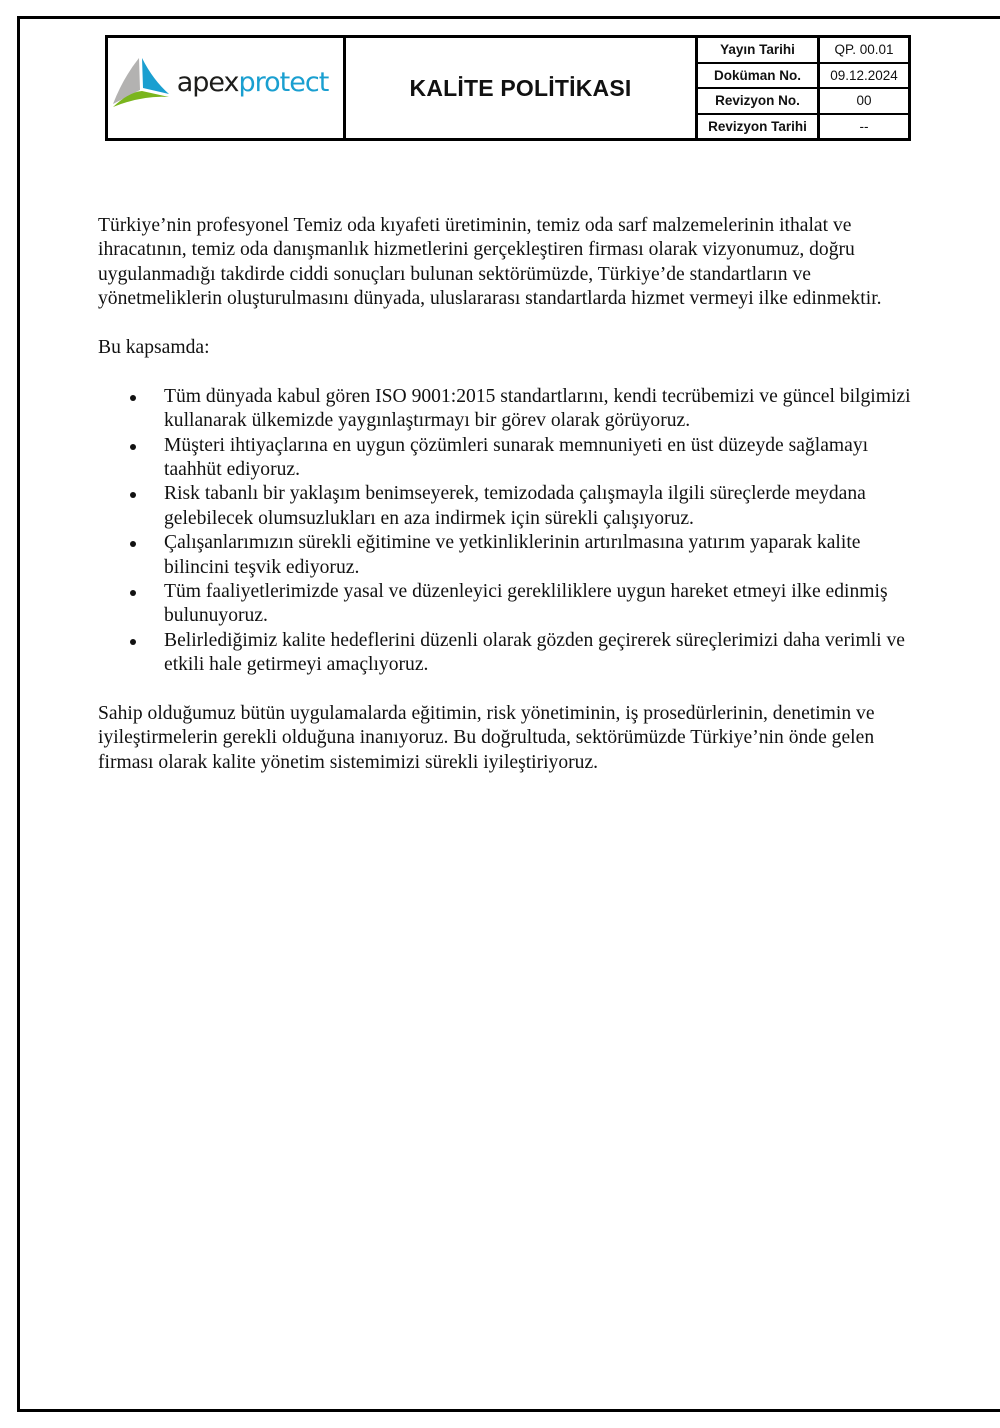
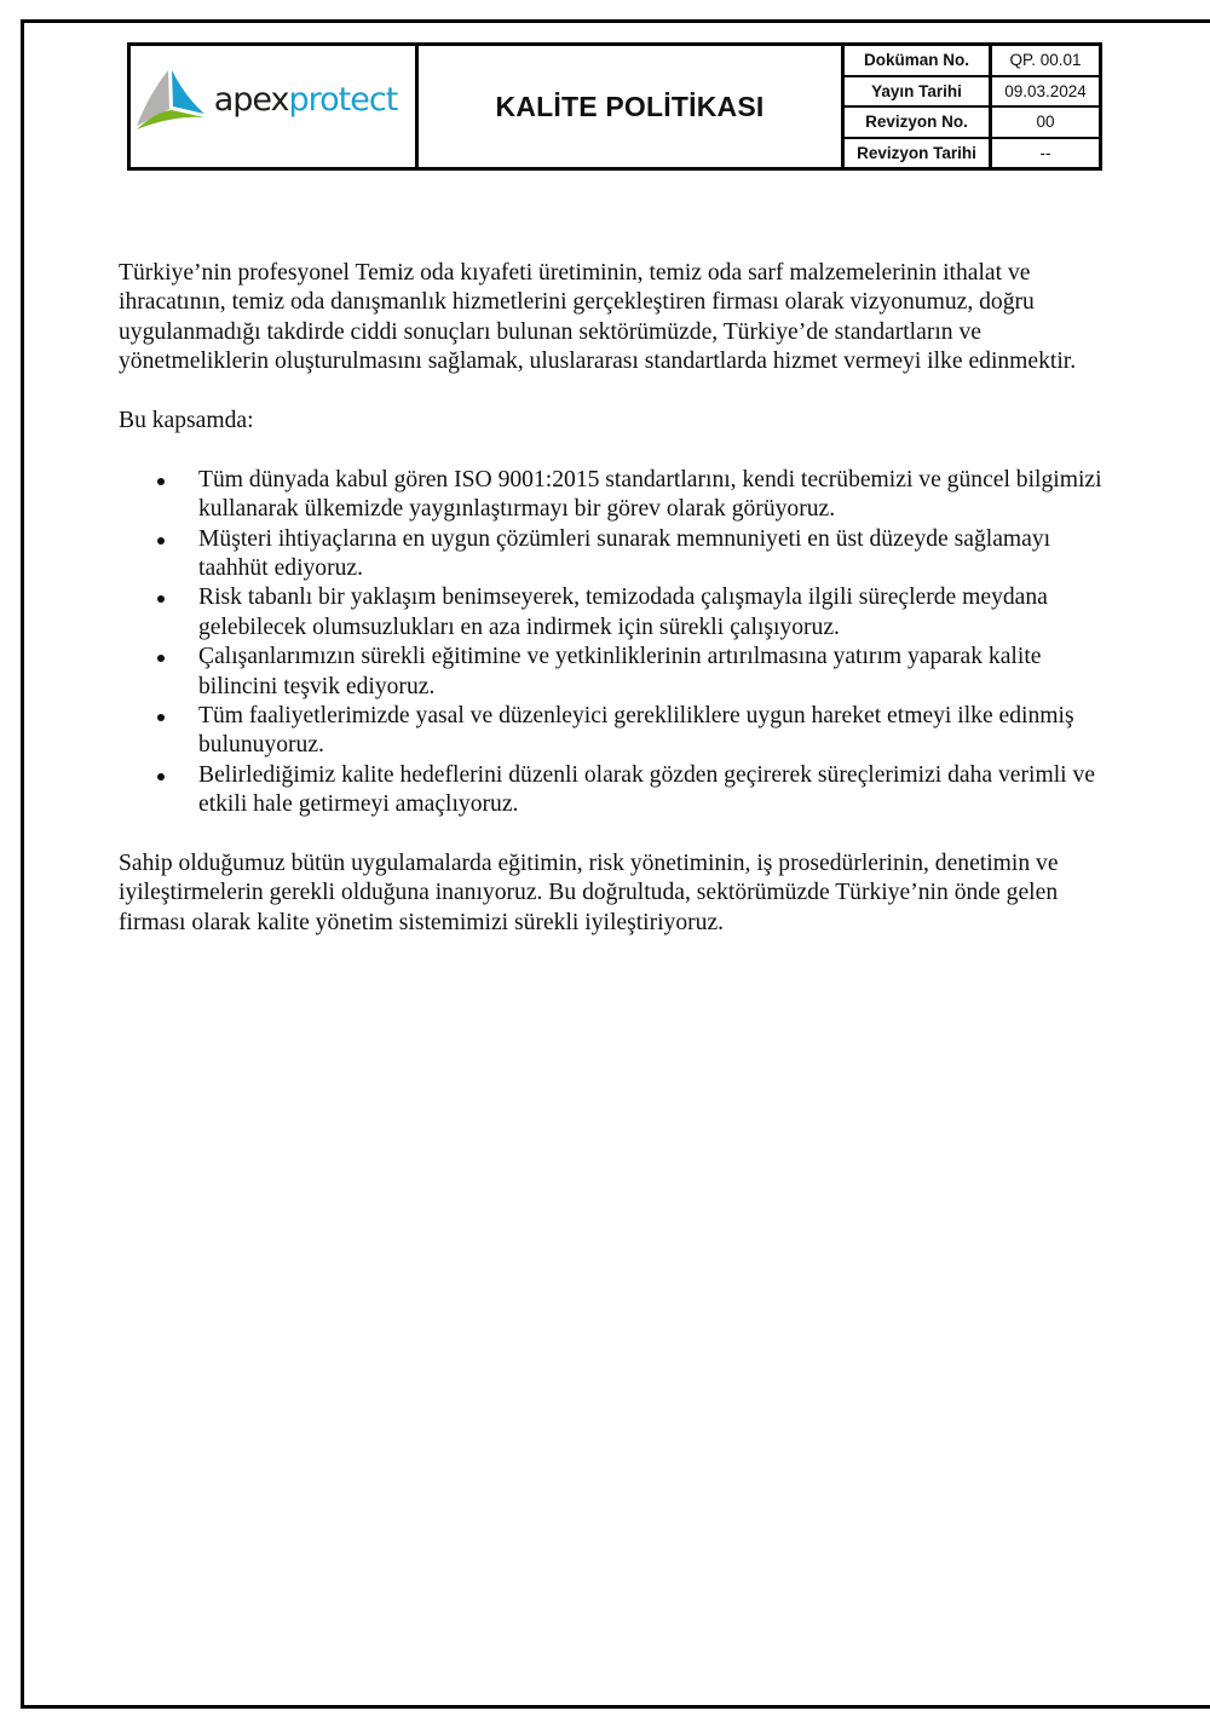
  apexprotect
  KALİTE POLİTİKASI
- Yayın Tarihi
+ Doküman No.
  QP. 00.01
- Doküman No.
+ Yayın Tarihi
- 09.12.2024
+ 09.03.2024
  Revizyon No.
  00
  Revizyon Tarihi
  --
- Türkiye’nin profesyonel Temiz oda kıyafeti üretiminin, temiz oda sarf malzemelerinin ithalat ve ihracatının, temiz oda danışmanlık hizmetlerini gerçekleştiren firması olarak vizyonumuz, doğru uygulanmadığı takdirde ciddi sonuçları bulunan sektörümüzde, Türkiye’de standartların ve yönetmeliklerin oluşturulmasını dünyada, uluslararası standartlarda hizmet vermeyi ilke edinmektir.
+ Türkiye’nin profesyonel Temiz oda kıyafeti üretiminin, temiz oda sarf malzemelerinin ithalat ve ihracatının, temiz oda danışmanlık hizmetlerini gerçekleştiren firması olarak vizyonumuz, doğru uygulanmadığı takdirde ciddi sonuçları bulunan sektörümüzde, Türkiye’de standartların ve yönetmeliklerin oluşturulmasını sağlamak, uluslararası standartlarda hizmet vermeyi ilke edinmektir.
  Bu kapsamda:
  Tüm dünyada kabul gören ISO 9001:2015 standartlarını, kendi tecrübemizi ve güncel bilgimizi kullanarak ülkemizde yaygınlaştırmayı bir görev olarak görüyoruz.
  Müşteri ihtiyaçlarına en uygun çözümleri sunarak memnuniyeti en üst düzeyde sağlamayı taahhüt ediyoruz.
  Risk tabanlı bir yaklaşım benimseyerek, temizodada çalışmayla ilgili süreçlerde meydana gelebilecek olumsuzlukları en aza indirmek için sürekli çalışıyoruz.
  Çalışanlarımızın sürekli eğitimine ve yetkinliklerinin artırılmasına yatırım yaparak kalite bilincini teşvik ediyoruz.
  Tüm faaliyetlerimizde yasal ve düzenleyici gerekliliklere uygun hareket etmeyi ilke edinmiş bulunuyoruz.
  Belirlediğimiz kalite hedeflerini düzenli olarak gözden geçirerek süreçlerimizi daha verimli ve etkili hale getirmeyi amaçlıyoruz.
  Sahip olduğumuz bütün uygulamalarda eğitimin, risk yönetiminin, iş prosedürlerinin, denetimin ve iyileştirmelerin gerekli olduğuna inanıyoruz. Bu doğrultuda, sektörümüzde Türkiye’nin önde gelen firması olarak kalite yönetim sistemimizi sürekli iyileştiriyoruz.
